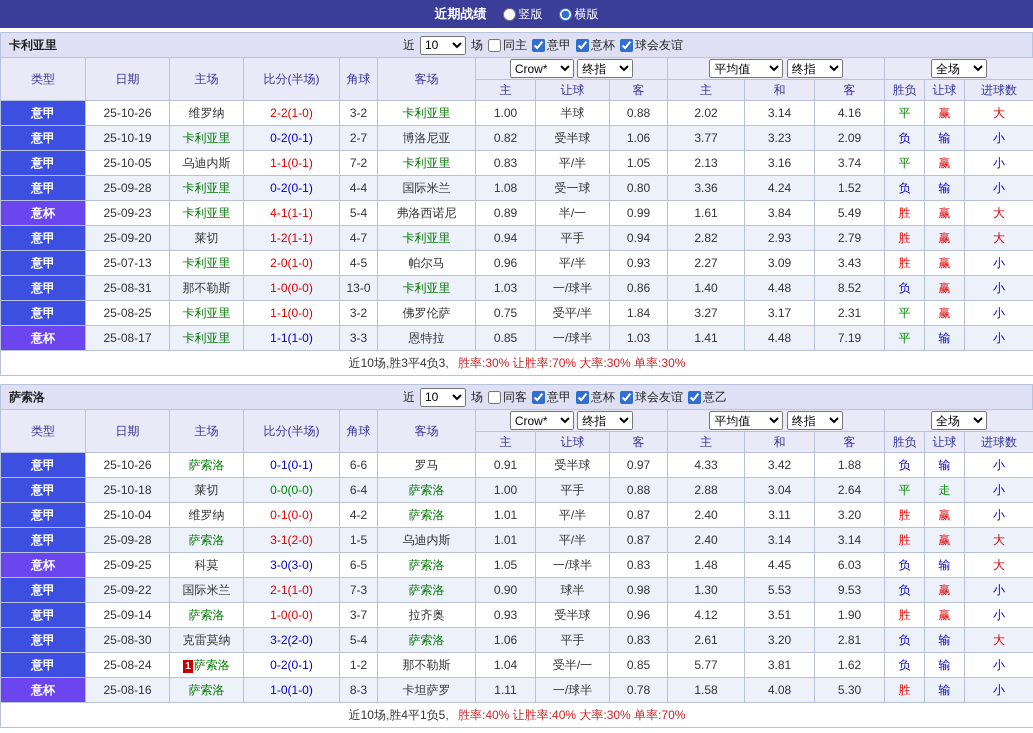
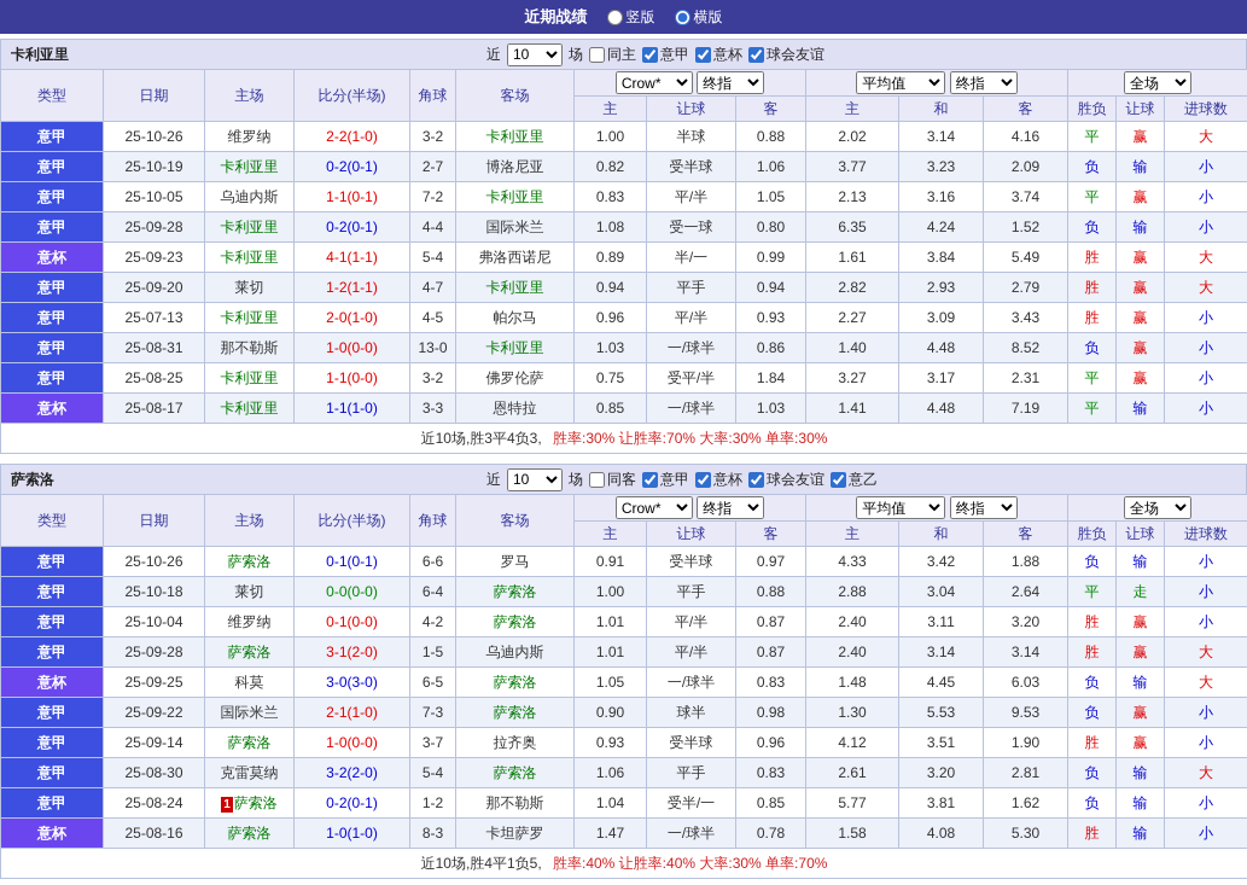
  近期战绩
  竖版
  横版
  卡利亚里
  近
  10
  场
  同主
  意甲
  意杯
  球会友谊
  类型	日期	主场	比分(半场)	角球	客场	Crow* 终指	平均值 终指	全场
  主	让球	客	主	和	客	胜负	让球	进球数
  意甲	25-10-26	维罗纳	2-2(1-0)	3-2	卡利亚里	1.00	半球	0.88	2.02	3.14	4.16	平	赢	大
  意甲	25-10-19	卡利亚里	0-2(0-1)	2-7	博洛尼亚	0.82	受半球	1.06	3.77	3.23	2.09	负	输	小
  意甲	25-10-05	乌迪内斯	1-1(0-1)	7-2	卡利亚里	0.83	平/半	1.05	2.13	3.16	3.74	平	赢	小
- 意甲	25-09-28	卡利亚里	0-2(0-1)	4-4	国际米兰	1.08	受一球	0.80	3.36	4.24	1.52	负	输	小
+ 意甲	25-09-28	卡利亚里	0-2(0-1)	4-4	国际米兰	1.08	受一球	0.80	6.35	4.24	1.52	负	输	小
  意杯	25-09-23	卡利亚里	4-1(1-1)	5-4	弗洛西诺尼	0.89	半/一	0.99	1.61	3.84	5.49	胜	赢	大
  意甲	25-09-20	莱切	1-2(1-1)	4-7	卡利亚里	0.94	平手	0.94	2.82	2.93	2.79	胜	赢	大
  意甲	25-07-13	卡利亚里	2-0(1-0)	4-5	帕尔马	0.96	平/半	0.93	2.27	3.09	3.43	胜	赢	小
  意甲	25-08-31	那不勒斯	1-0(0-0)	13-0	卡利亚里	1.03	一/球半	0.86	1.40	4.48	8.52	负	赢	小
  意甲	25-08-25	卡利亚里	1-1(0-0)	3-2	佛罗伦萨	0.75	受平/半	1.84	3.27	3.17	2.31	平	赢	小
  意杯	25-08-17	卡利亚里	1-1(1-0)	3-3	恩特拉	0.85	一/球半	1.03	1.41	4.48	7.19	平	输	小
  近10场,胜3平4负3, 胜率:30% 让胜率:70% 大率:30% 单率:30%
  萨索洛
  近
  10
  场
  同客
  意甲
  意杯
  球会友谊
  意乙
  类型	日期	主场	比分(半场)	角球	客场	Crow* 终指	平均值 终指	全场
  主	让球	客	主	和	客	胜负	让球	进球数
  意甲	25-10-26	萨索洛	0-1(0-1)	6-6	罗马	0.91	受半球	0.97	4.33	3.42	1.88	负	输	小
  意甲	25-10-18	莱切	0-0(0-0)	6-4	萨索洛	1.00	平手	0.88	2.88	3.04	2.64	平	走	小
  意甲	25-10-04	维罗纳	0-1(0-0)	4-2	萨索洛	1.01	平/半	0.87	2.40	3.11	3.20	胜	赢	小
  意甲	25-09-28	萨索洛	3-1(2-0)	1-5	乌迪内斯	1.01	平/半	0.87	2.40	3.14	3.14	胜	赢	大
  意杯	25-09-25	科莫	3-0(3-0)	6-5	萨索洛	1.05	一/球半	0.83	1.48	4.45	6.03	负	输	大
  意甲	25-09-22	国际米兰	2-1(1-0)	7-3	萨索洛	0.90	球半	0.98	1.30	5.53	9.53	负	赢	小
  意甲	25-09-14	萨索洛	1-0(0-0)	3-7	拉齐奥	0.93	受半球	0.96	4.12	3.51	1.90	胜	赢	小
  意甲	25-08-30	克雷莫纳	3-2(2-0)	5-4	萨索洛	1.06	平手	0.83	2.61	3.20	2.81	负	输	大
  意甲	25-08-24	1 萨索洛	0-2(0-1)	1-2	那不勒斯	1.04	受半/一	0.85	5.77	3.81	1.62	负	输	小
- 意杯	25-08-16	萨索洛	1-0(1-0)	8-3	卡坦萨罗	1.11	一/球半	0.78	1.58	4.08	5.30	胜	输	小
+ 意杯	25-08-16	萨索洛	1-0(1-0)	8-3	卡坦萨罗	1.47	一/球半	0.78	1.58	4.08	5.30	胜	输	小
  近10场,胜4平1负5, 胜率:40% 让胜率:40% 大率:30% 单率:70%
